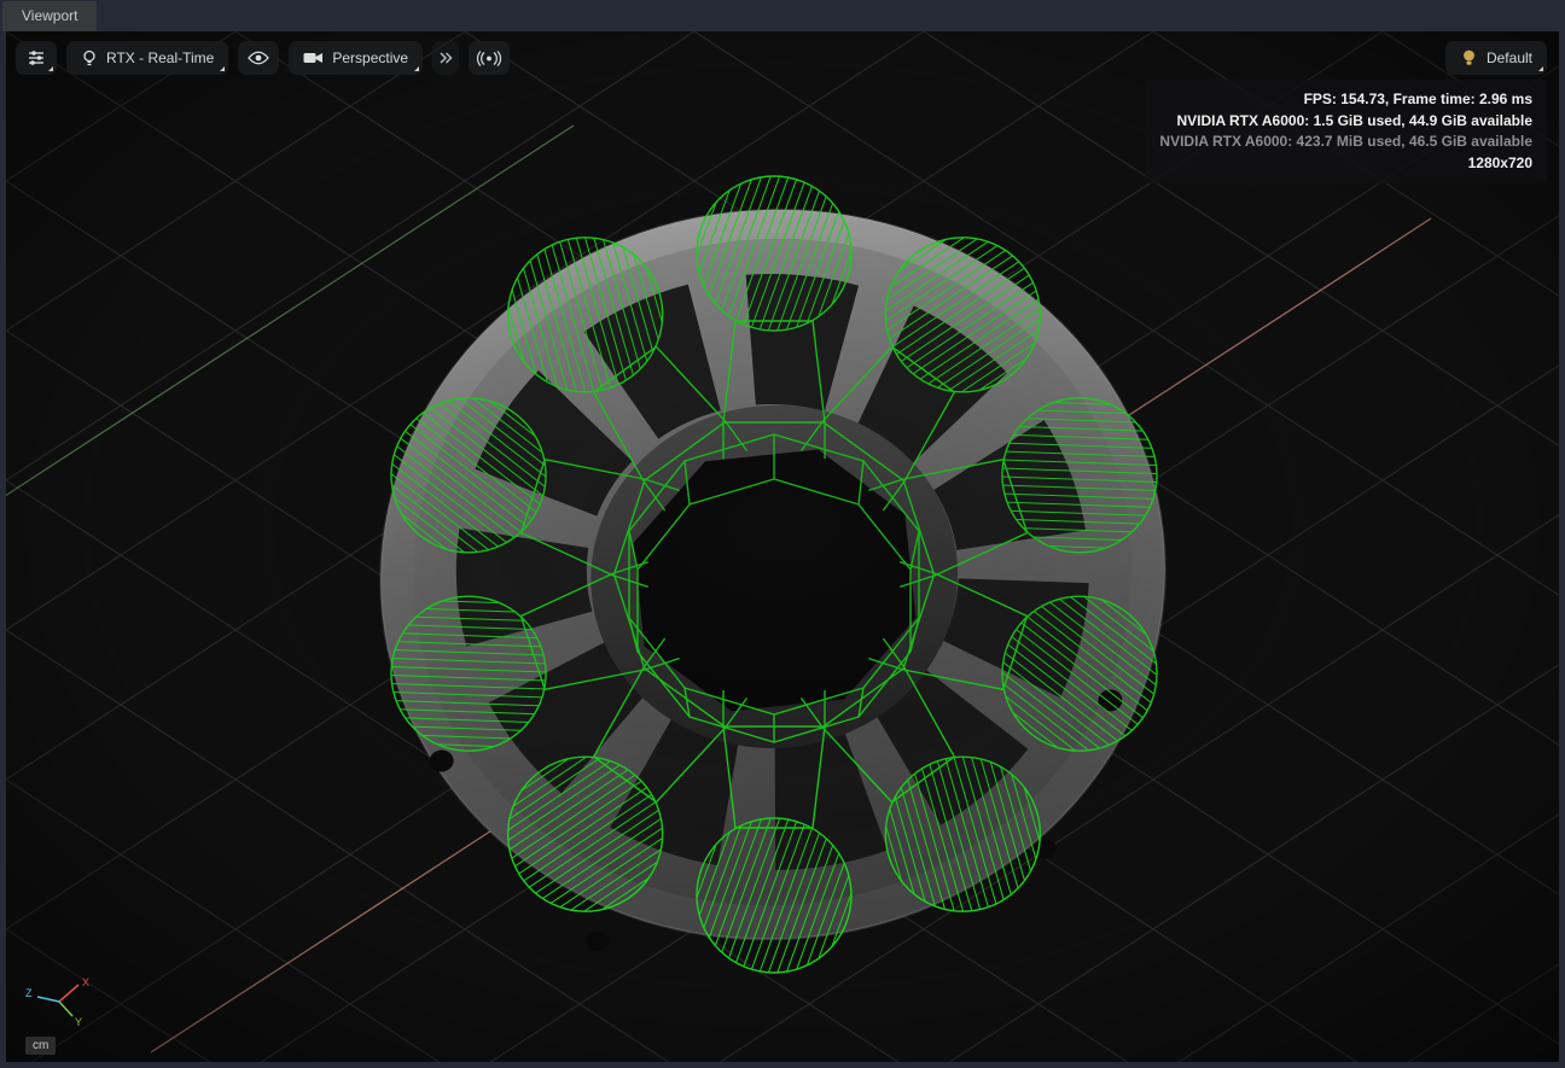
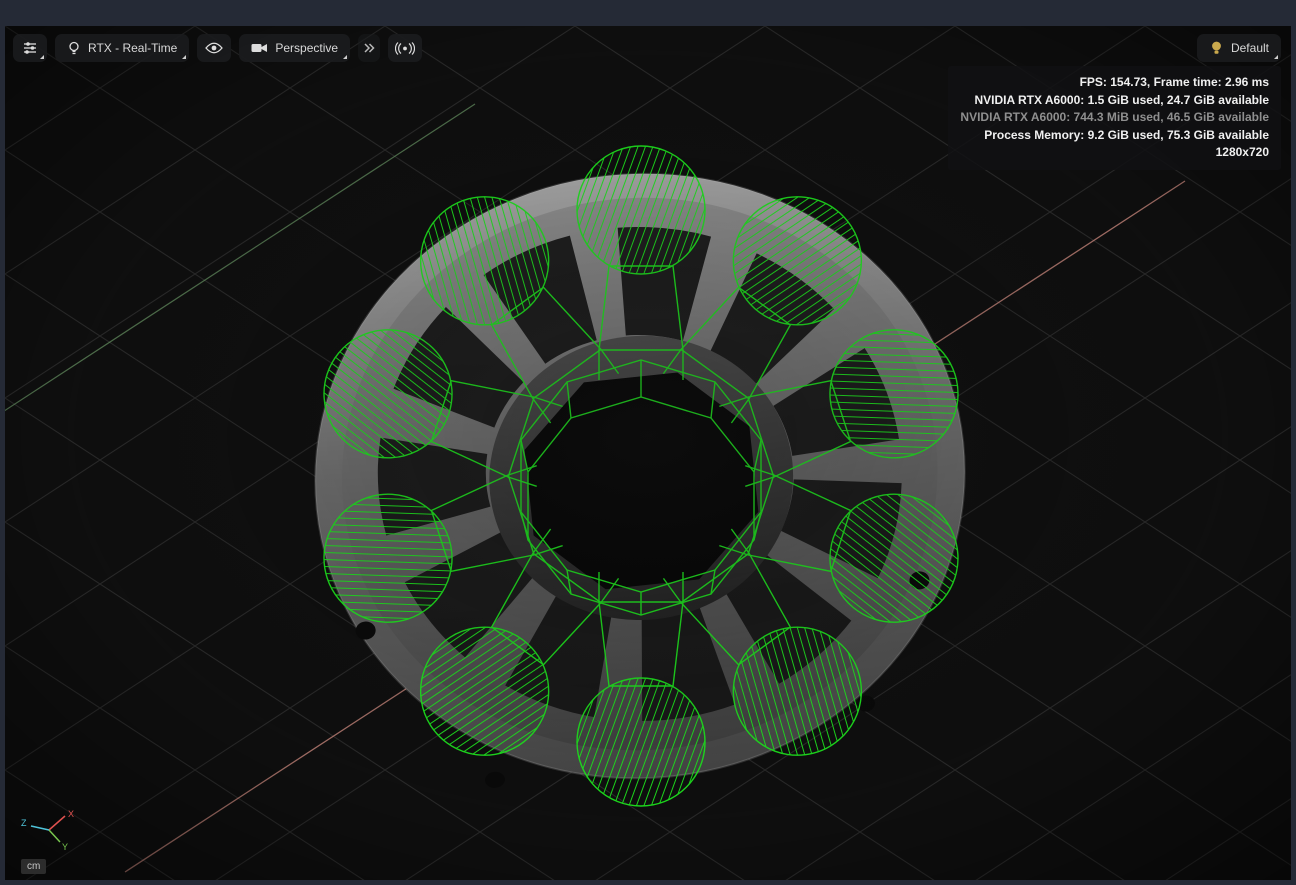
- Viewport
  RTX - Real-Time
  Perspective
  Default
  FPS: 154.73, Frame time: 2.96 ms
- NVIDIA RTX A6000: 1.5 GiB used, 44.9 GiB available
+ NVIDIA RTX A6000: 1.5 GiB used, 24.7 GiB available
- NVIDIA RTX A6000: 423.7 MiB used, 46.5 GiB available
+ NVIDIA RTX A6000: 744.3 MiB used, 46.5 GiB available
+ Process Memory: 9.2 GiB used, 75.3 GiB available
  1280x720
  X
  Y
  Z
  cm
